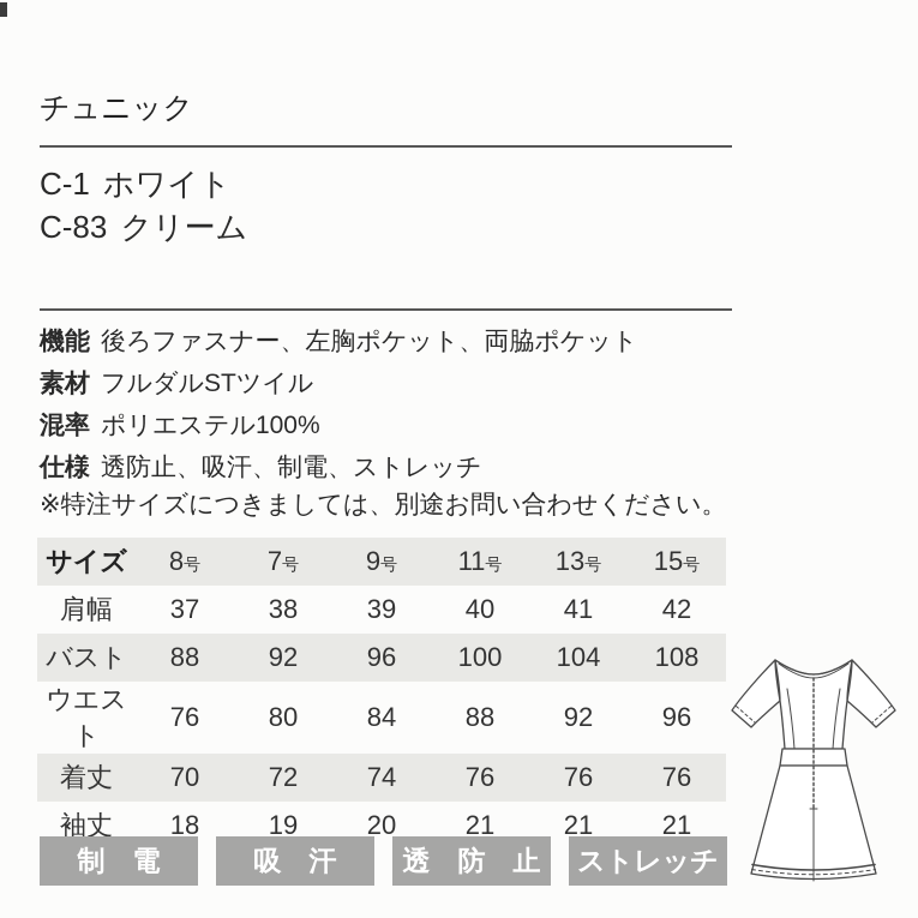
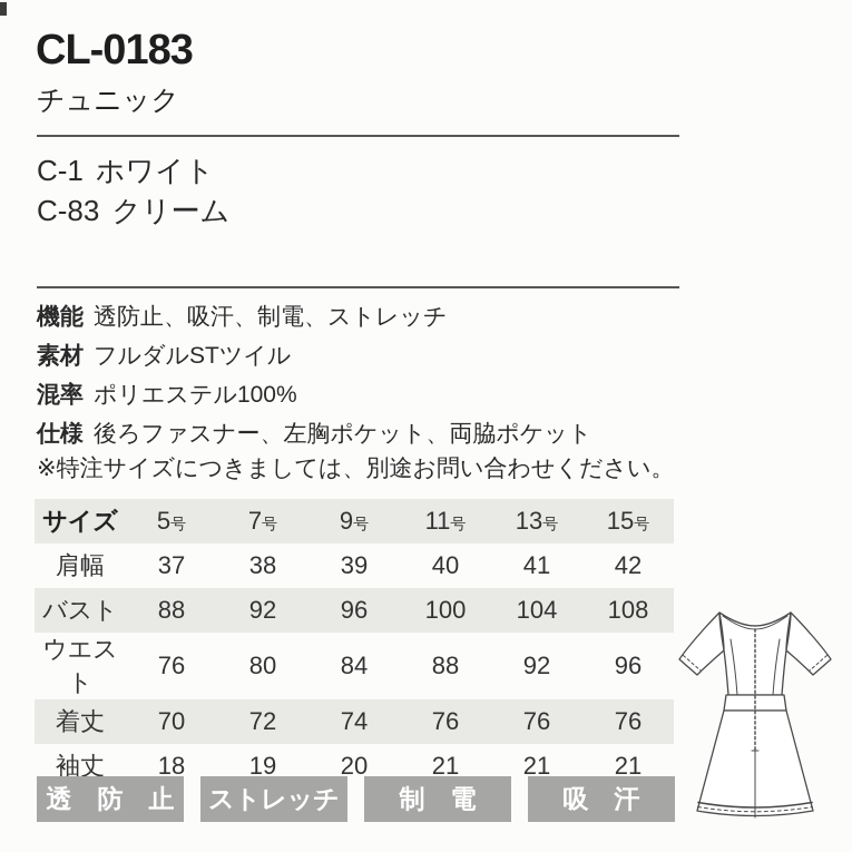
+ CL-0183
  チュニック
  C-1 ホワイト
  C-83 クリーム
- 機能 後ろファスナー、左胸ポケット、両脇ポケット
+ 機能 透防止、吸汗、制電、ストレッチ
  素材 フルダルSTツイル
  混率 ポリエステル100%
- 仕様 透防止、吸汗、制電、ストレッチ
+ 仕様 後ろファスナー、左胸ポケット、両脇ポケット
  ※特注サイズにつきましては、別途お問い合わせください。
- サイズ	8号	7号	9号	11号	13号	15号
+ サイズ	5号	7号	9号	11号	13号	15号
  肩幅	37	38	39	40	41	42
  バスト	88	92	96	100	104	108
  ウエスト	76	80	84	88	92	96
  着丈	70	72	74	76	76	76
  袖丈	18	19	20	21	21	21
- 制 電
+ 透 防 止
- 吸 汗
+ ストレッチ
- 透 防 止
+ 制 電
- ストレッチ
+ 吸 汗
